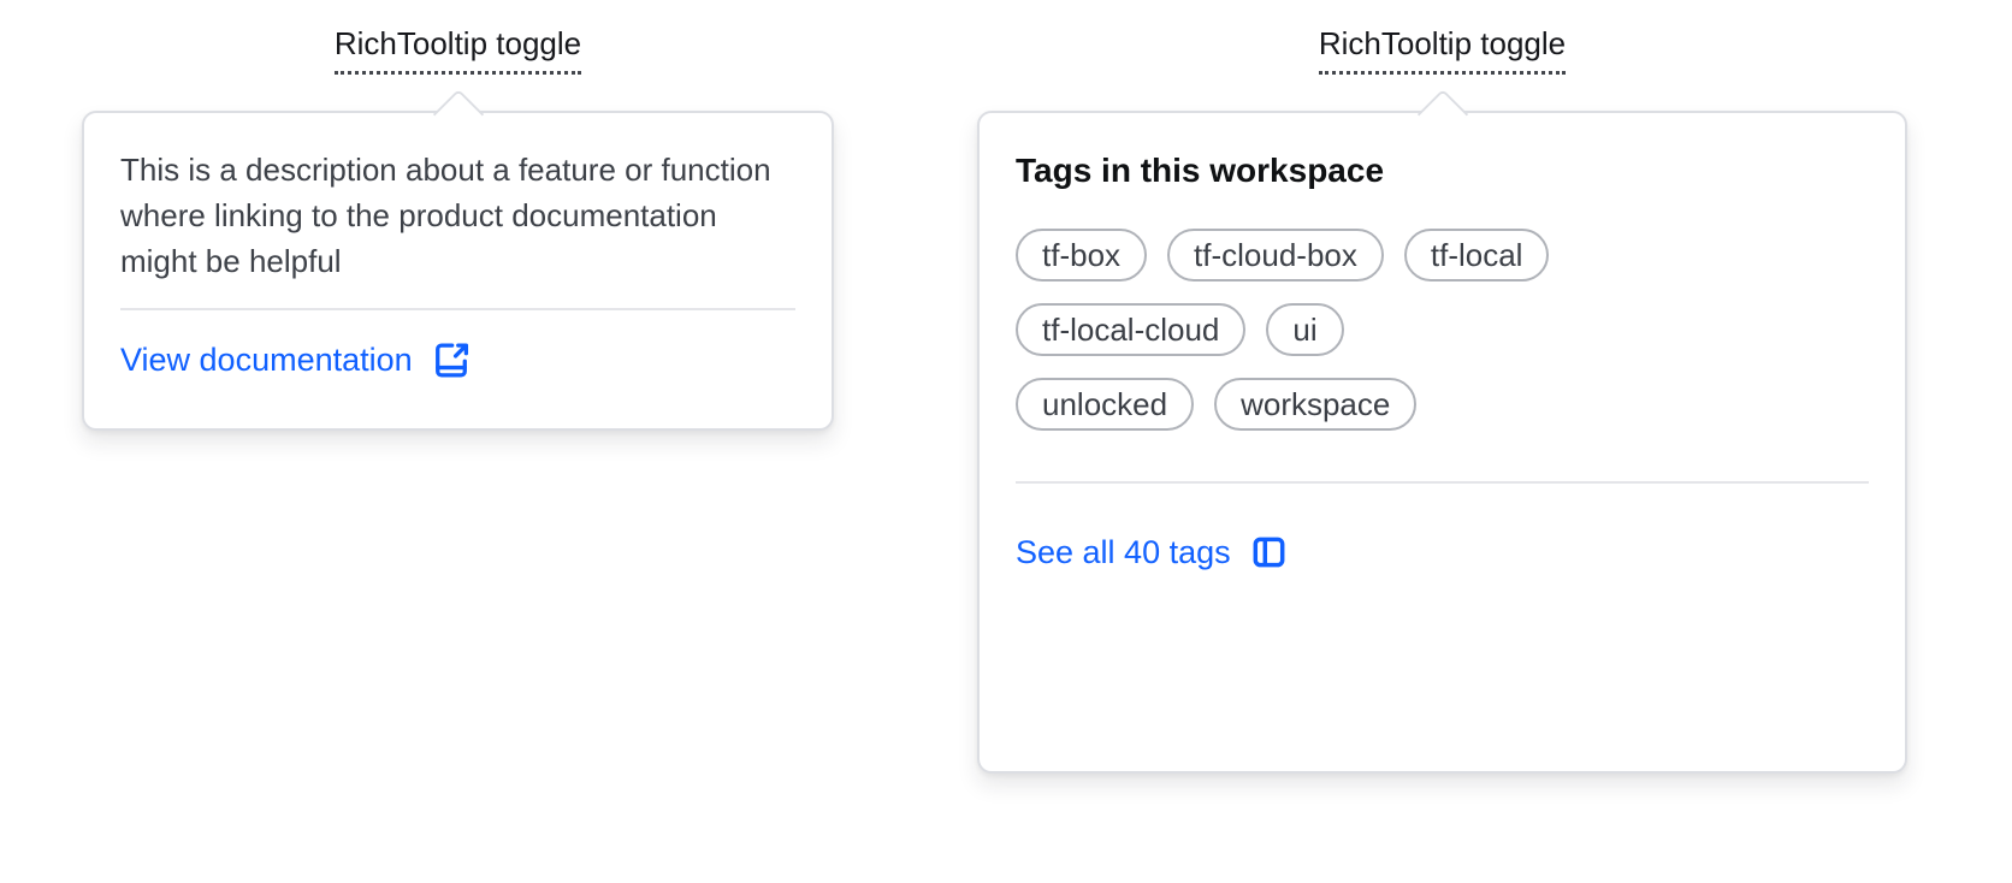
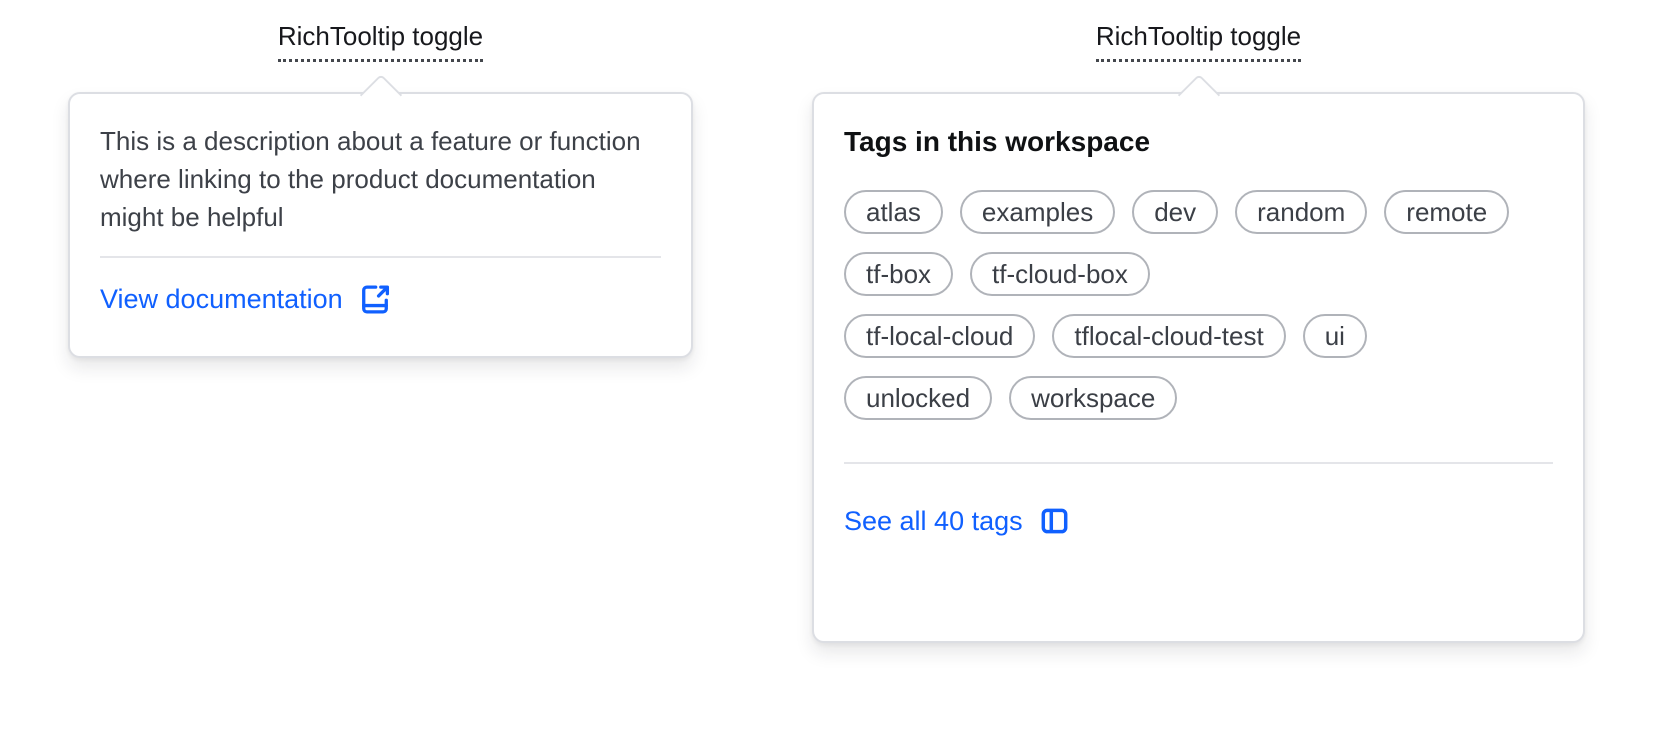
  RichTooltip toggle
  This is a description about a feature or function where linking to the product documentation might be helpful
  View documentation
  RichTooltip toggle
  Tags in this workspace
+ atlas
+ examples
+ dev
+ random
+ remote
  tf-box
  tf-cloud-box
- tf-local
  tf-local-cloud
+ tflocal-cloud-test
  ui
  unlocked
  workspace
  See all 40 tags
